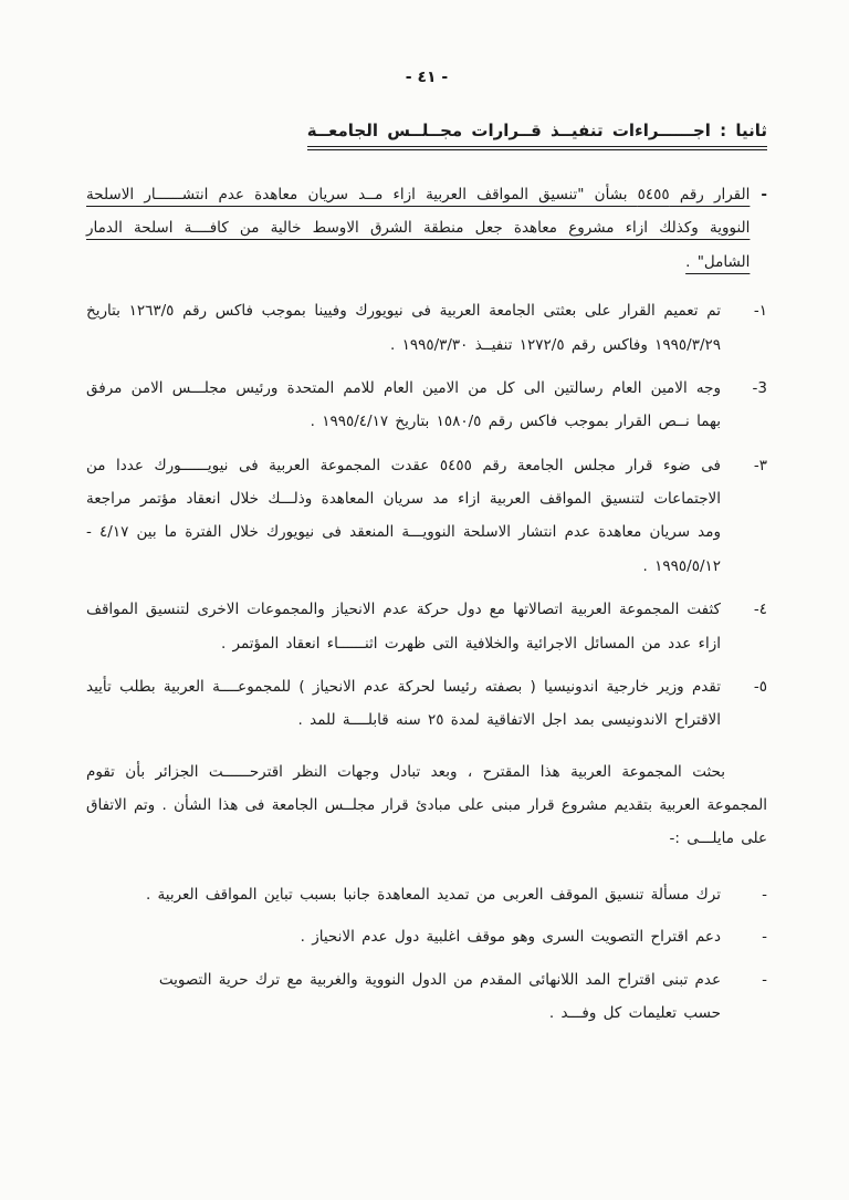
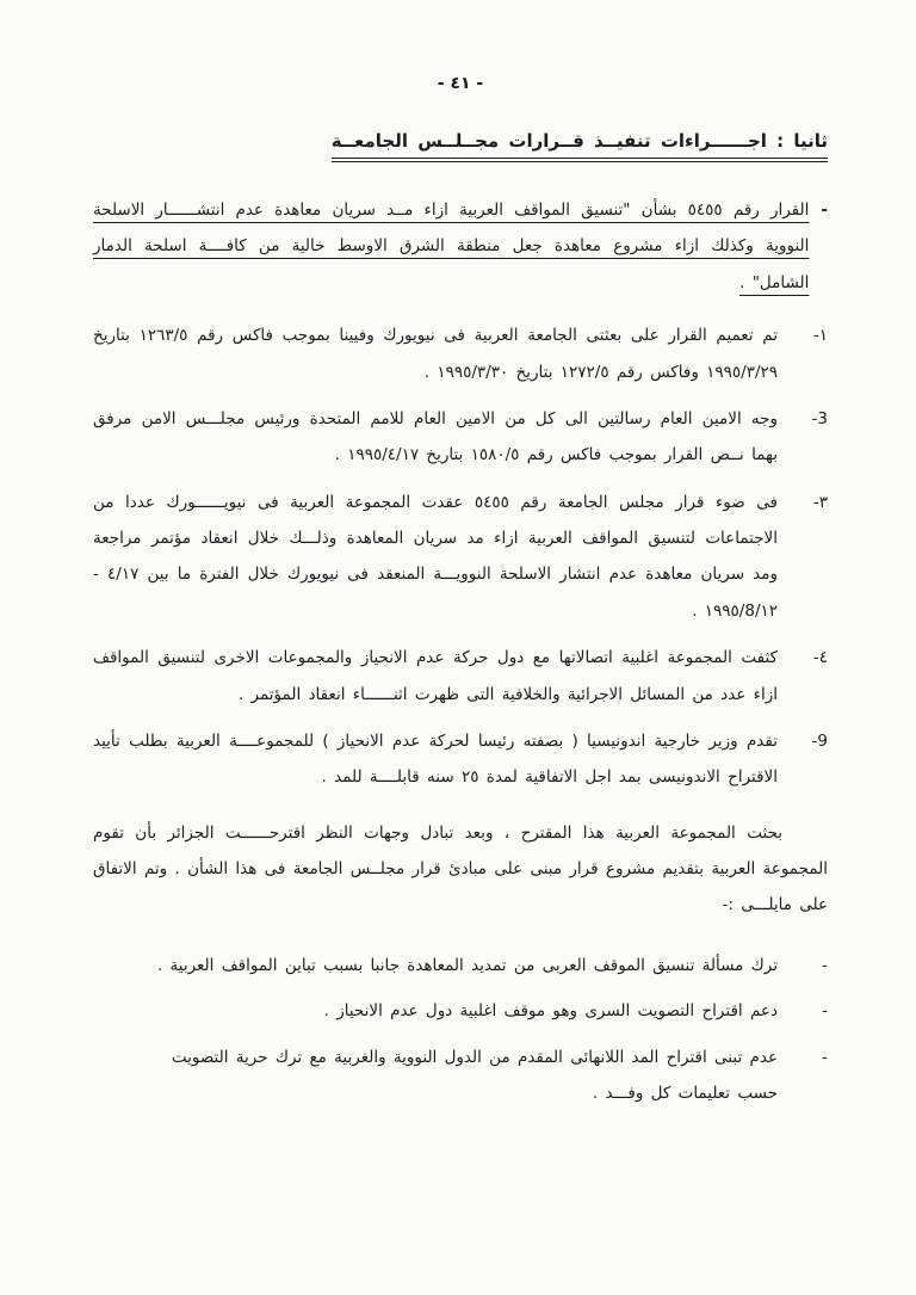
  - ٤١ -
  ثانيا : اجــــــراءات تنفيــذ قــرارات مجــلــس الجامعــة
  -
  القرار رقم ٥٤٥٥ بشأن "تنسيق المواقف العربية ازاء مــد سريان معاهدة عدم انتشــــــار الاسلحة النووية وكذلك ازاء مشروع معاهدة جعل منطقة الشرق الاوسط خالية من كافــــة اسلحة الدمار الشامل" .
  ١-
- تم تعميم القرار على بعثتى الجامعة العربية فى نيويورك وفيينا بموجب فاكس رقم ١٢٦٣/٥ بتاريخ ١٩٩٥/٣/٢٩ وفاكس رقم ١٢٧٢/٥ تنفيــذ ١٩٩٥/٣/٣٠ .
+ تم تعميم القرار على بعثتى الجامعة العربية فى نيويورك وفيينا بموجب فاكس رقم ١٢٦٣/٥ بتاريخ ١٩٩٥/٣/٢٩ وفاكس رقم ١٢٧٢/٥ بتاريخ ١٩٩٥/٣/٣٠ .
  3-
  وجه الامين العام رسالتين الى كل من الامين العام للامم المتحدة ورئيس مجلـــس الامن مرفق بهما نــص القرار بموجب فاكس رقم ١٥٨٠/٥ بتاريخ ١٩٩٥/٤/١٧ .
  ٣-
- فى ضوء قرار مجلس الجامعة رقم ٥٤٥٥ عقدت المجموعة العربية فى نيويــــــورك عددا من الاجتماعات لتنسيق المواقف العربية ازاء مد سريان المعاهدة وذلـــك خلال انعقاد مؤتمر مراجعة ومد سريان معاهدة عدم انتشار الاسلحة النوويـــة المنعقد فى نيويورك خلال الفترة ما بين ٤/١٧ - ١٩٩٥/٥/١٢ .
+ فى ضوء قرار مجلس الجامعة رقم ٥٤٥٥ عقدت المجموعة العربية فى نيويــــــورك عددا من الاجتماعات لتنسيق المواقف العربية ازاء مد سريان المعاهدة وذلـــك خلال انعقاد مؤتمر مراجعة ومد سريان معاهدة عدم انتشار الاسلحة النوويـــة المنعقد فى نيويورك خلال الفترة ما بين ٤/١٧ - ١٩٩٥/8/١٢ .
  ٤-
- كثفت المجموعة العربية اتصالاتها مع دول حركة عدم الانحياز والمجموعات الاخرى لتنسيق المواقف ازاء عدد من المسائل الاجرائية والخلافية التى ظهرت اثنــــــاء انعقاد المؤتمر .
+ كثفت المجموعة اغلبية اتصالاتها مع دول حركة عدم الانحياز والمجموعات الاخرى لتنسيق المواقف ازاء عدد من المسائل الاجرائية والخلافية التى ظهرت اثنــــــاء انعقاد المؤتمر .
- ٥-
+ 9-
  تقدم وزير خارجية اندونيسيا ( بصفته رئيسا لحركة عدم الانحياز ) للمجموعــــة العربية بطلب تأييد الاقتراح الاندونيسى بمد اجل الاتفاقية لمدة ٢٥ سنه قابلــــة للمد .
  بحثت المجموعة العربية هذا المقترح ، وبعد تبادل وجهات النظر اقترحــــــت الجزائر بأن تقوم المجموعة العربية بتقديم مشروع قرار مبنى على مبادئ قرار مجلــس الجامعة فى هذا الشأن . وتم الاتفاق على مايلـــى :-
  -
  ترك مسألة تنسيق الموقف العربى من تمديد المعاهدة جانبا بسبب تباين المواقف العربية .
  -
  دعم اقتراح التصويت السرى وهو موقف اغلبية دول عدم الانحياز .
  -
  عدم تبنى اقتراح المد اللانهائى المقدم من الدول النووية والغربية مع ترك حرية التصويت حسب تعليمات كل وفـــد .
